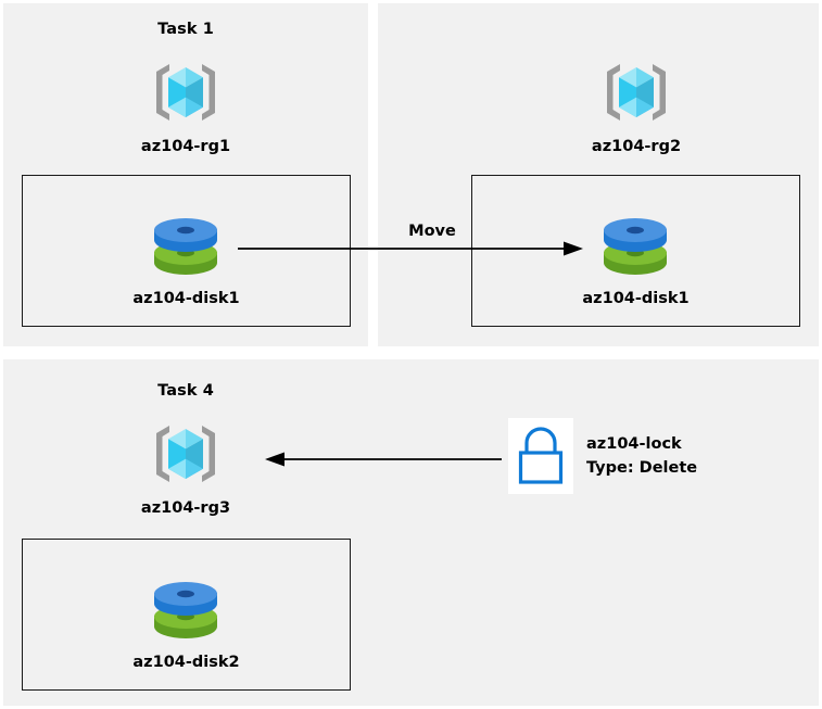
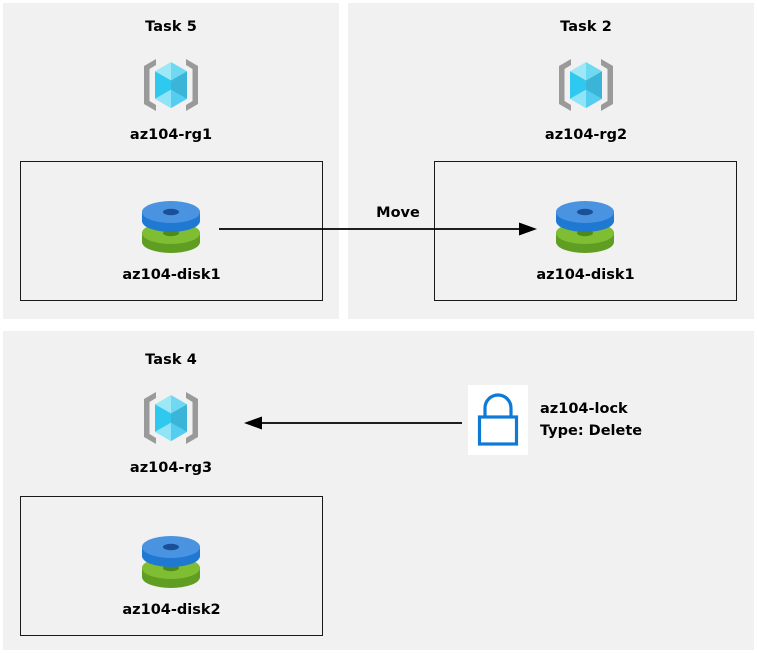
- Task 1
+ Task 5
  az104-rg1
  az104-disk1
+ Task 2
  az104-rg2
  az104-disk1
  Task 4
  az104-rg3
  az104-disk2
  az104-lock
  Type: Delete
  Move
